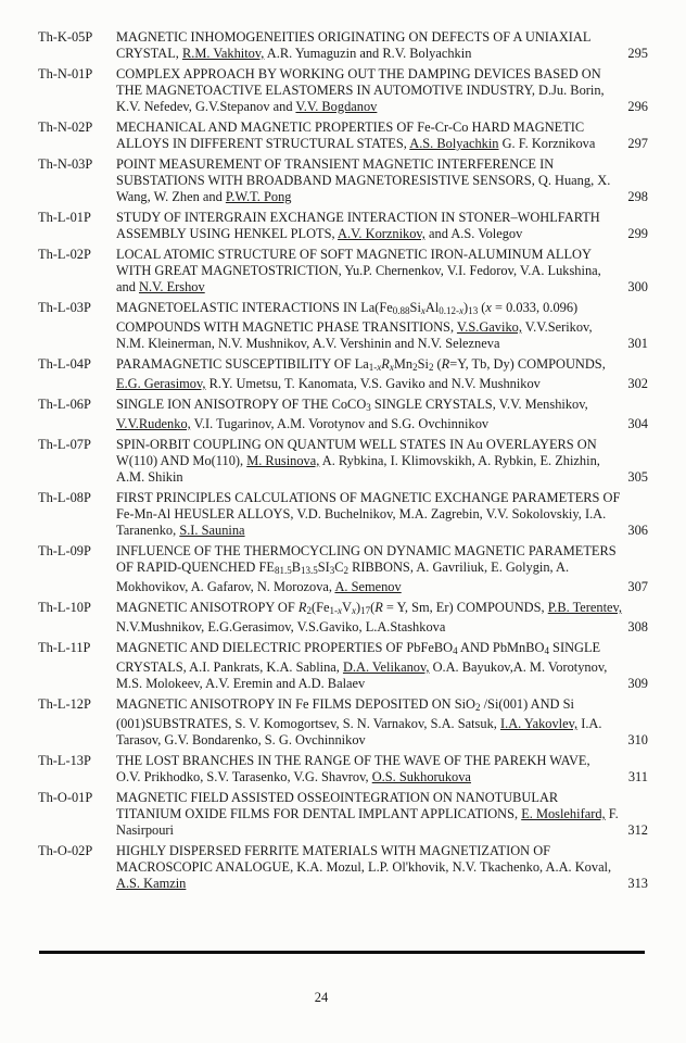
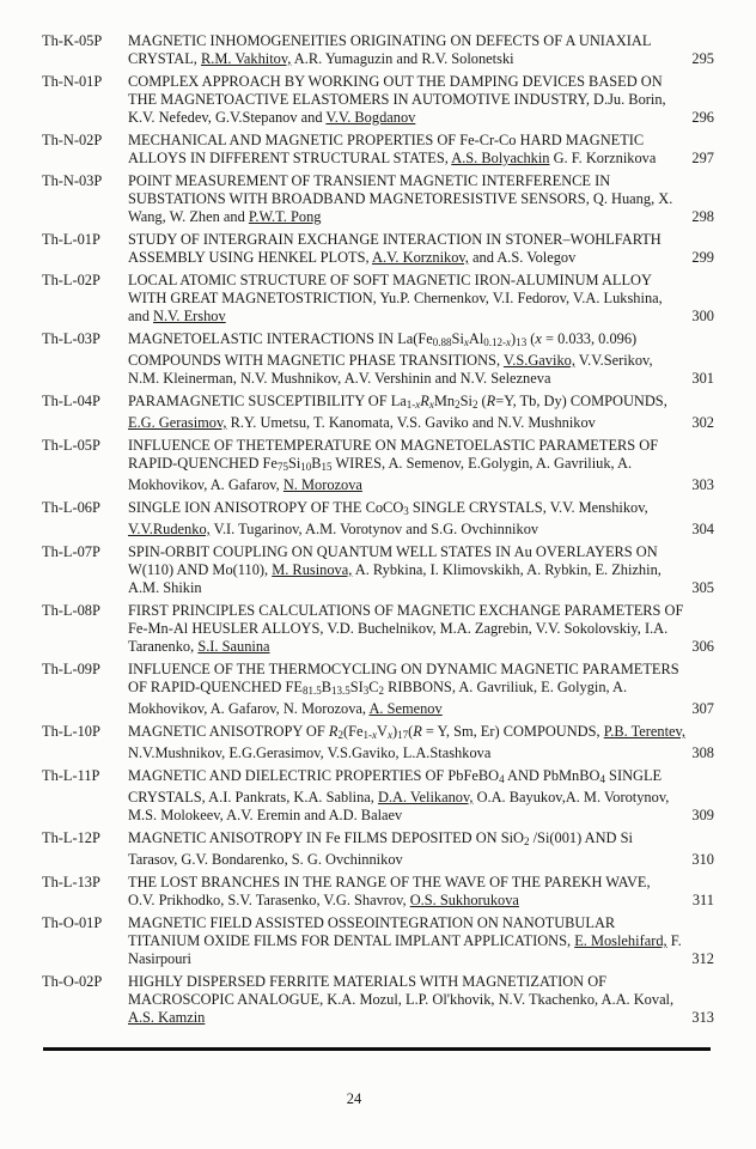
  Th-K-05P
  MAGNETIC INHOMOGENEITIES ORIGINATING ON DEFECTS OF A UNIAXIAL
- CRYSTAL, R.M. Vakhitov, A.R. Yumaguzin and R.V. Bolyachkin
+ CRYSTAL, R.M. Vakhitov, A.R. Yumaguzin and R.V. Solonetski
  295
  Th-N-01P
  COMPLEX APPROACH BY WORKING OUT THE DAMPING DEVICES BASED ON
  THE MAGNETOACTIVE ELASTOMERS IN AUTOMOTIVE INDUSTRY, D.Ju. Borin,
  K.V. Nefedev, G.V.Stepanov and V.V. Bogdanov
  296
  Th-N-02P
  MECHANICAL AND MAGNETIC PROPERTIES OF Fe-Cr-Co HARD MAGNETIC
  ALLOYS IN DIFFERENT STRUCTURAL STATES, A.S. Bolyachkin G. F. Korznikova
  297
  Th-N-03P
  POINT MEASUREMENT OF TRANSIENT MAGNETIC INTERFERENCE IN
  SUBSTATIONS WITH BROADBAND MAGNETORESISTIVE SENSORS, Q. Huang, X.
  Wang, W. Zhen and P.W.T. Pong
  298
  Th-L-01P
  STUDY OF INTERGRAIN EXCHANGE INTERACTION IN STONER–WOHLFARTH
  ASSEMBLY USING HENKEL PLOTS, A.V. Korznikov, and A.S. Volegov
  299
  Th-L-02P
  LOCAL ATOMIC STRUCTURE OF SOFT MAGNETIC IRON-ALUMINUM ALLOY
  WITH GREAT MAGNETOSTRICTION, Yu.P. Chernenkov, V.I. Fedorov, V.A. Lukshina,
  and N.V. Ershov
  300
  Th-L-03P
  MAGNETOELASTIC INTERACTIONS IN La(Fe0.88SixAl0.12-x)13 (x = 0.033, 0.096)
  COMPOUNDS WITH MAGNETIC PHASE TRANSITIONS, V.S.Gaviko, V.V.Serikov,
  N.M. Kleinerman, N.V. Mushnikov, A.V. Vershinin and N.V. Selezneva
  301
  Th-L-04P
  PARAMAGNETIC SUSCEPTIBILITY OF La1-xRxMn2Si2 (R=Y, Tb, Dy) COMPOUNDS,
  E.G. Gerasimov, R.Y. Umetsu, T. Kanomata, V.S. Gaviko and N.V. Mushnikov
  302
+ Th-L-05P
+ INFLUENCE OF THETEMPERATURE ON MAGNETOELASTIC PARAMETERS OF
+ RAPID-QUENCHED Fe75Si10B15 WIRES, A. Semenov, E.Golygin, A. Gavriliuk, A.
+ Mokhovikov, A. Gafarov, N. Morozova
+ 303
  Th-L-06P
  SINGLE ION ANISOTROPY OF THE CoCO3 SINGLE CRYSTALS, V.V. Menshikov,
  V.V.Rudenko, V.I. Tugarinov, A.M. Vorotynov and S.G. Ovchinnikov
  304
  Th-L-07P
  SPIN-ORBIT COUPLING ON QUANTUM WELL STATES IN Au OVERLAYERS ON
  W(110) AND Mo(110), M. Rusinova, A. Rybkina, I. Klimovskikh, A. Rybkin, E. Zhizhin,
  A.M. Shikin
  305
  Th-L-08P
  FIRST PRINCIPLES CALCULATIONS OF MAGNETIC EXCHANGE PARAMETERS OF
  Fe-Mn-Al HEUSLER ALLOYS, V.D. Buchelnikov, M.A. Zagrebin, V.V. Sokolovskiy, I.A.
  Taranenko, S.I. Saunina
  306
  Th-L-09P
  INFLUENCE OF THE THERMOCYCLING ON DYNAMIC MAGNETIC PARAMETERS
  OF RAPID-QUENCHED FE81.5B13.5SI3C2 RIBBONS, A. Gavriliuk, E. Golygin, A.
  Mokhovikov, A. Gafarov, N. Morozova, A. Semenov
  307
  Th-L-10P
  MAGNETIC ANISOTROPY OF R2(Fe1-xVx)17(R = Y, Sm, Er) COMPOUNDS, P.B. Terentev,
  N.V.Mushnikov, E.G.Gerasimov, V.S.Gaviko, L.A.Stashkova
  308
  Th-L-11P
  MAGNETIC AND DIELECTRIC PROPERTIES OF PbFeBO4 AND PbMnBO4 SINGLE
  CRYSTALS, A.I. Pankrats, K.A. Sablina, D.A. Velikanov, O.A. Bayukov,A. M. Vorotynov,
  M.S. Molokeev, A.V. Eremin and A.D. Balaev
  309
  Th-L-12P
  MAGNETIC ANISOTROPY IN Fe FILMS DEPOSITED ON SiO2 /Si(001) AND Si
- (001)SUBSTRATES, S. V. Komogortsev, S. N. Varnakov, S.A. Satsuk, I.A. Yakovlev, I.A.
  Tarasov, G.V. Bondarenko, S. G. Ovchinnikov
  310
  Th-L-13P
  THE LOST BRANCHES IN THE RANGE OF THE WAVE OF THE PAREKH WAVE,
  O.V. Prikhodko, S.V. Tarasenko, V.G. Shavrov, O.S. Sukhorukova
  311
  Th-O-01P
  MAGNETIC FIELD ASSISTED OSSEOINTEGRATION ON NANOTUBULAR
  TITANIUM OXIDE FILMS FOR DENTAL IMPLANT APPLICATIONS, E. Moslehifard, F.
  Nasirpouri
  312
  Th-O-02P
  HIGHLY DISPERSED FERRITE MATERIALS WITH MAGNETIZATION OF
  MACROSCOPIC ANALOGUE, K.A. Mozul, L.P. Ol'khovik, N.V. Tkachenko, A.A. Koval,
  A.S. Kamzin
  313
  24
